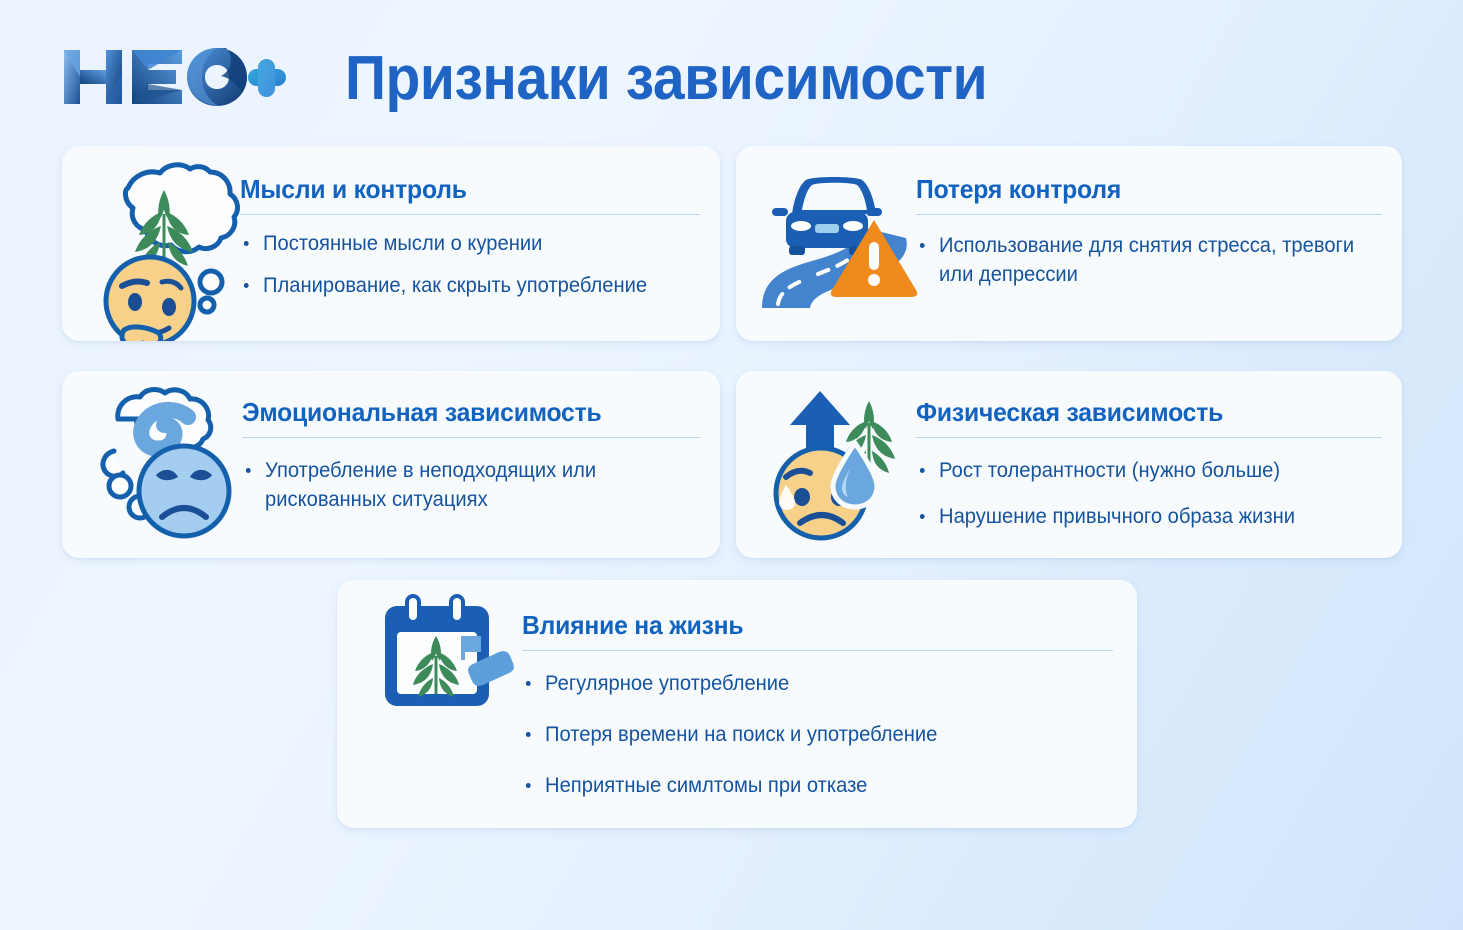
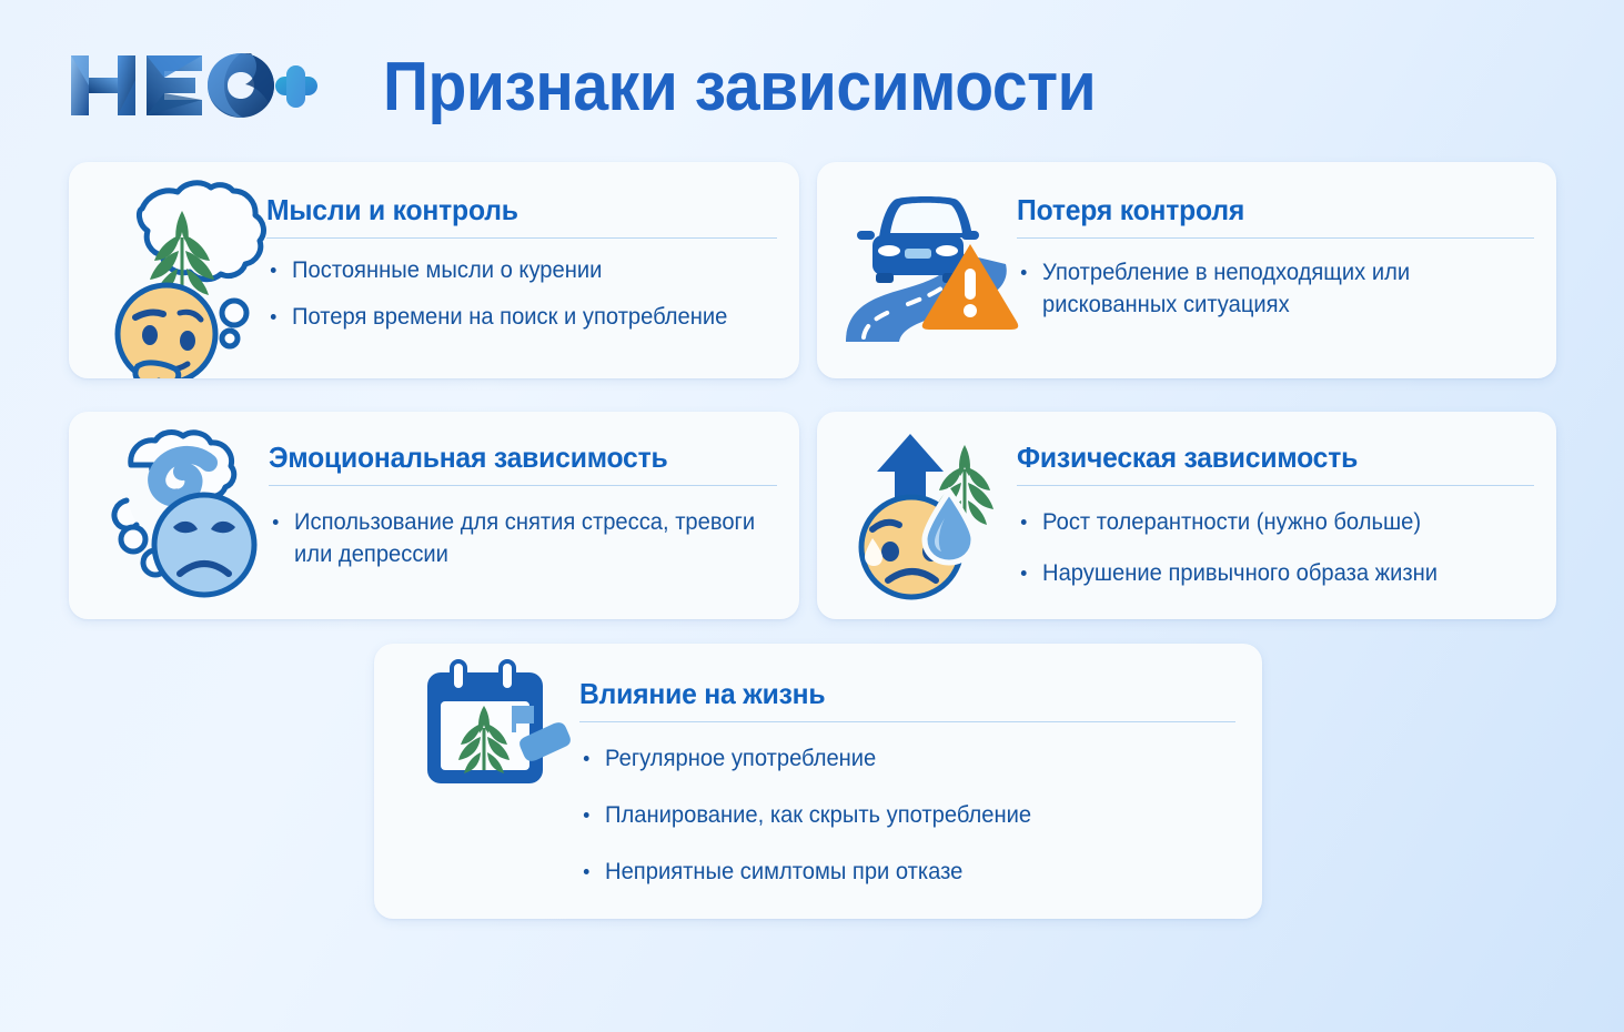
  Признаки зависимости
  Мысли и контроль
  Постоянные мысли о курении
- Планирование, как скрыть употребление
+ Потеря времени на поиск и употребление
  Потеря контроля
- Использование для снятия стресса, тревоги или депрессии
+ Употребление в неподходящих или рискованных ситуациях
  Эмоциональная зависимость
- Употребление в неподходящих или рискованных ситуациях
+ Использование для снятия стресса, тревоги или депрессии
  Физическая зависимость
  Рост толерантности (нужно больше)
  Нарушение привычного образа жизни
  Влияние на жизнь
  Регулярное употребление
- Потеря времени на поиск и употребление
+ Планирование, как скрыть употребление
  Неприятные симлтомы при отказе
